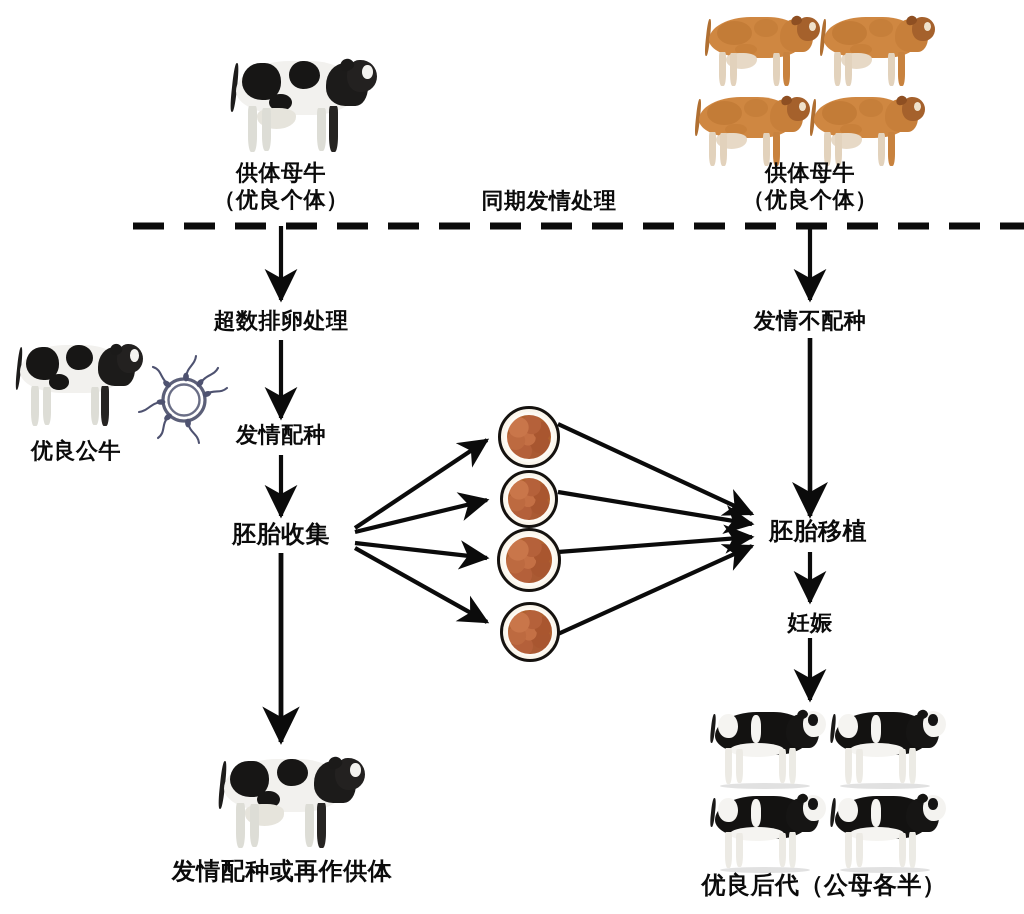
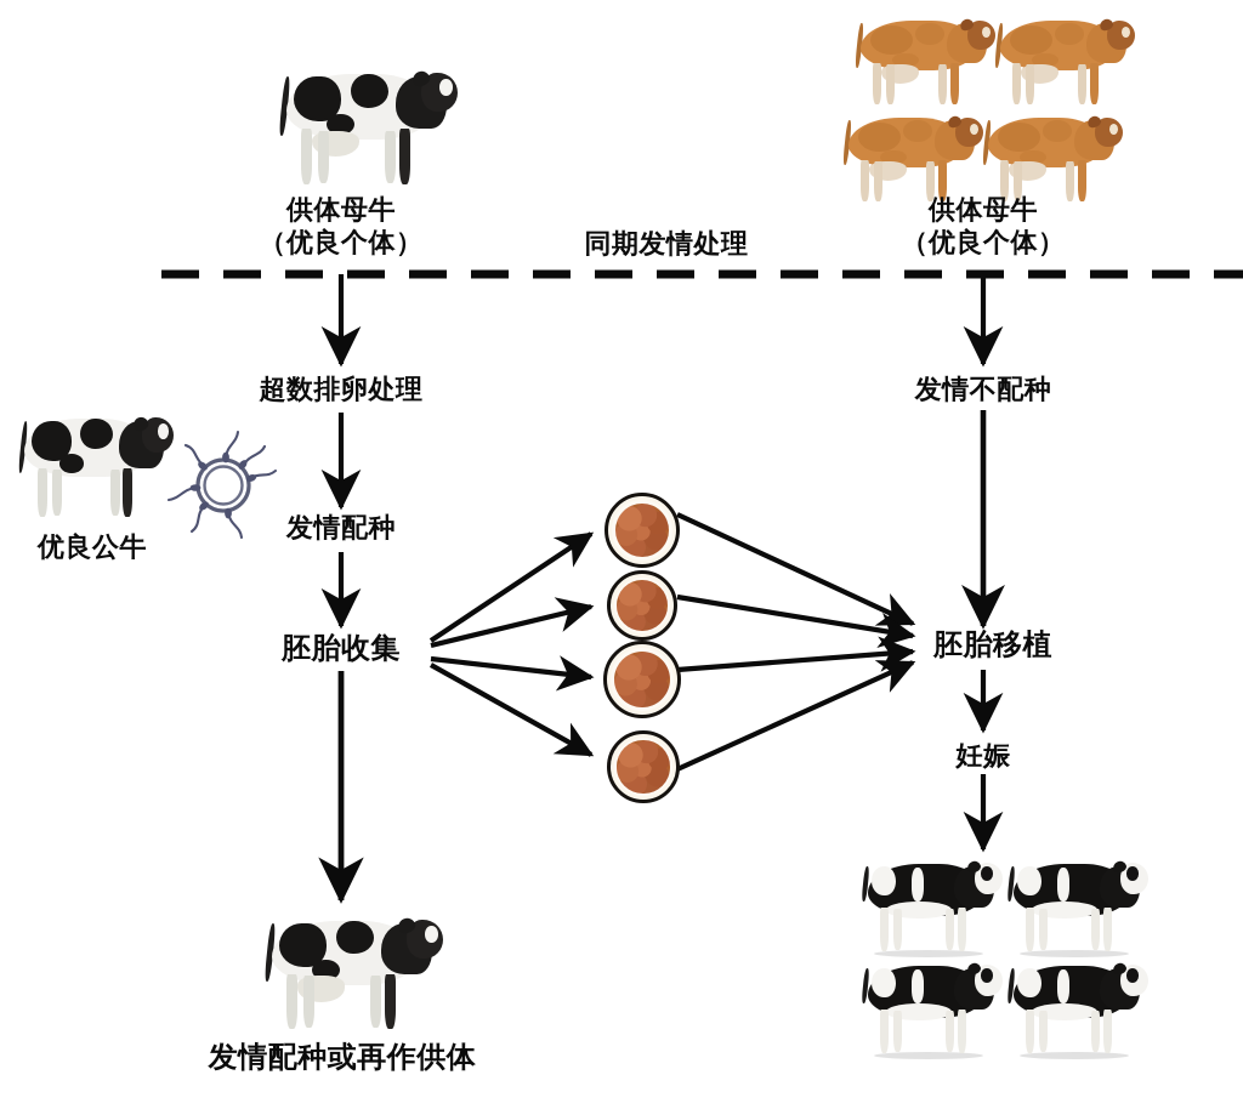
  供体母牛
  （优良个体）
  供体母牛
  （优良个体）
  同期发情处理
  超数排卵处理
  发情配种
  胚胎收集
  优良公牛
  发情不配种
  胚胎移植
  妊娠
  发情配种或再作供体
- 优良后代（公母各半）
